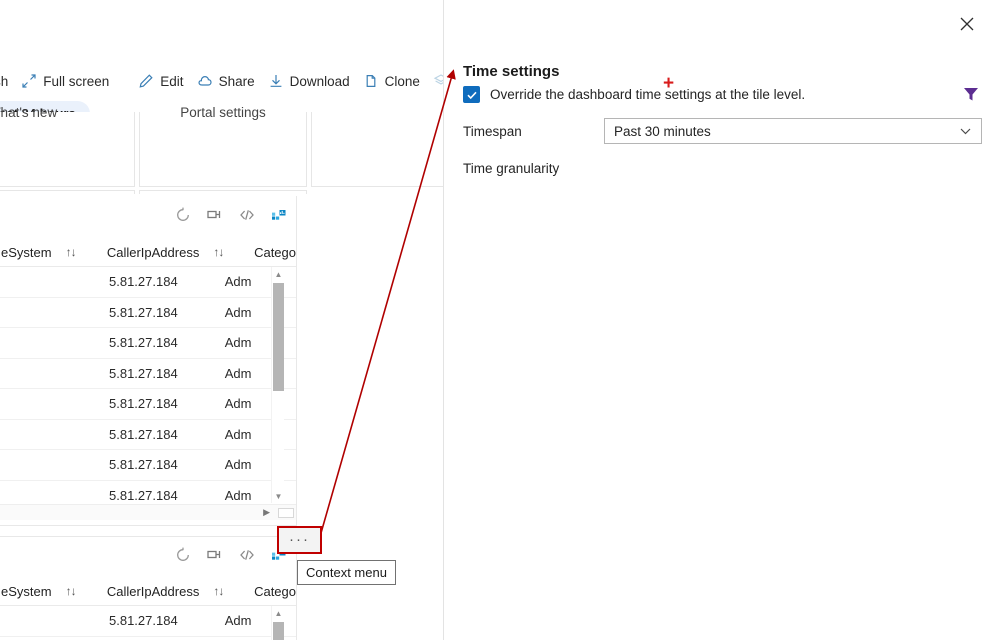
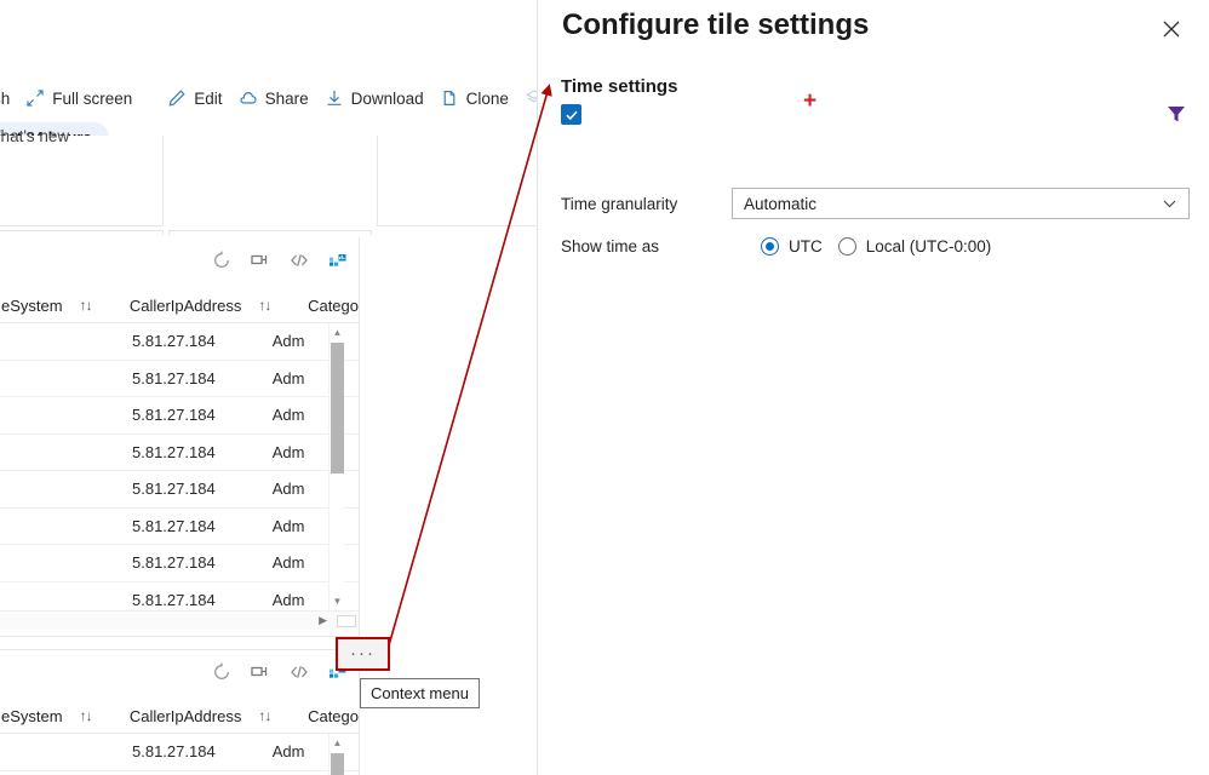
  Full screen
  Edit
  Share
  Download
  Clone
  hat's new
- Portal settings
  eSystem
  ↑↓
  CallerIpAddress
  ↑↓
  Catego
  5.81.27.184
  Adm
  5.81.27.184
  Adm
  5.81.27.184
  Adm
  5.81.27.184
  Adm
  5.81.27.184
  Adm
  5.81.27.184
  Adm
  5.81.27.184
  Adm
  5.81.27.184
  Adm
  ▲
  ▼
  ▶
  eSystem
  ↑↓
  CallerIpAddress
  ↑↓
  Catego
  5.81.27.184
  Adm
  ▲
+ Configure tile settings
  Time settings
- Override the dashboard time settings at the tile level.
- Timespan
- Past 30 minutes
  Time granularity
+ Automatic
+ Show time as
+ UTC
+ Local (UTC-0:00)
  ···
  Context menu
  +
